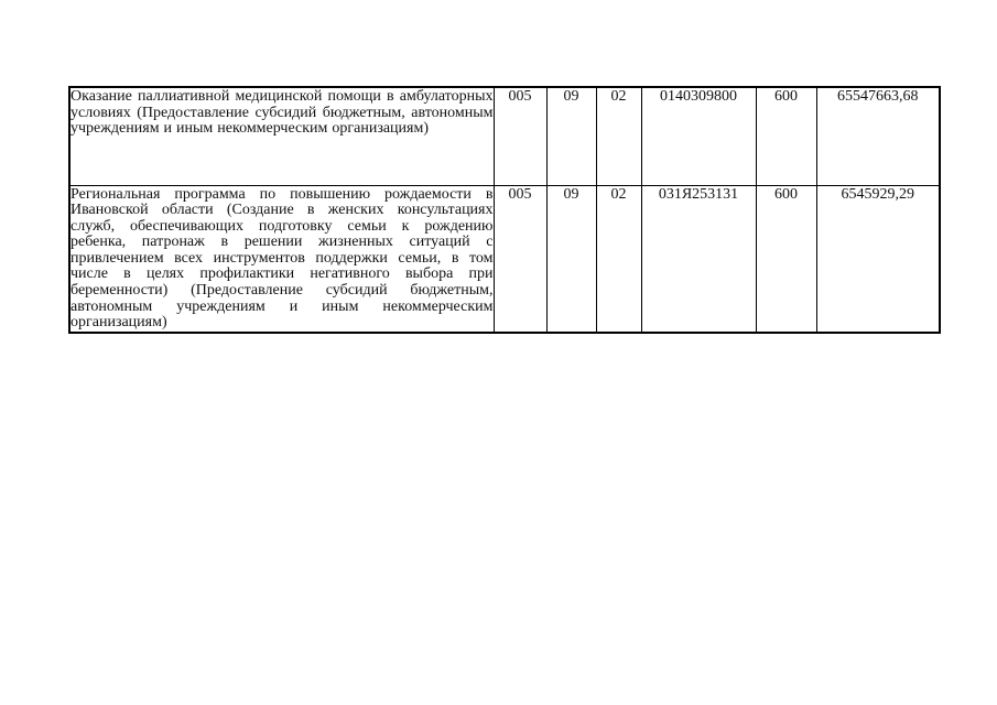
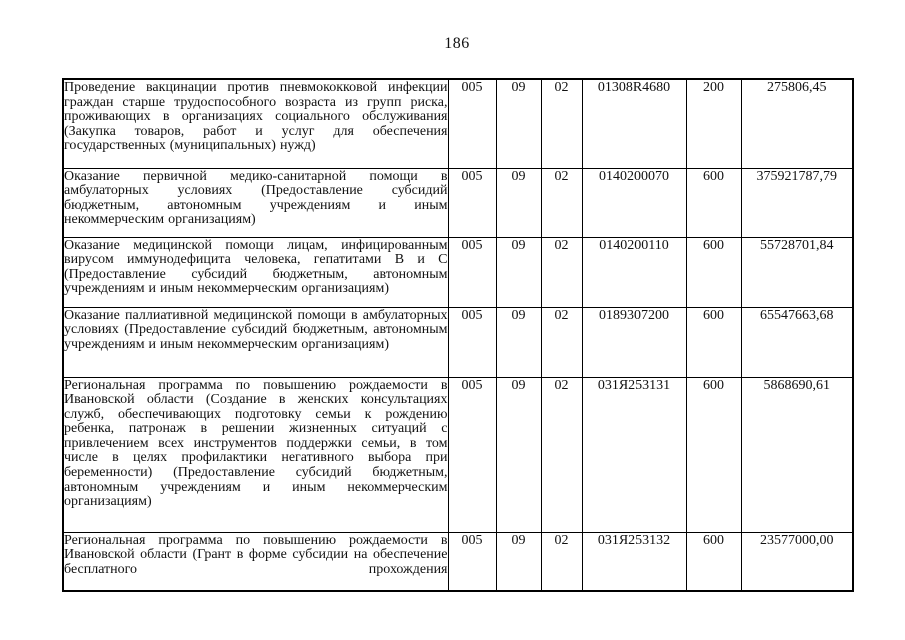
+ 186
+ Проведение вакцинации против пневмококковой инфекции граждан старше трудоспособного возраста из групп риска, проживающих в организациях социального обслуживания (Закупка товаров, работ и услуг для обеспечения государственных (муниципальных) нужд)	005	09	02	01308R4680	200	275806,45
+ Оказание первичной медико-санитарной помощи в амбулаторных условиях (Предоставление субсидий бюджетным, автономным учреждениям и иным некоммерческим организациям)	005	09	02	0140200070	600	375921787,79
+ Оказание медицинской помощи лицам, инфицированным вирусом иммунодефицита человека, гепатитами В и С (Предоставление субсидий бюджетным, автономным учреждениям и иным некоммерческим организациям)	005	09	02	0140200110	600	55728701,84
- Оказание паллиативной медицинской помощи в амбулаторных условиях (Предоставление субсидий бюджетным, автономным учреждениям и иным некоммерческим организациям)	005	09	02	0140309800	600	65547663,68
+ Оказание паллиативной медицинской помощи в амбулаторных условиях (Предоставление субсидий бюджетным, автономным учреждениям и иным некоммерческим организациям)	005	09	02	0189307200	600	65547663,68
- Региональная программа по повышению рождаемости в Ивановской области (Создание в женских консультациях служб, обеспечивающих подготовку семьи к рождению ребенка, патронаж в решении жизненных ситуаций с привлечением всех инструментов поддержки семьи, в том числе в целях профилактики негативного выбора при беременности) (Предоставление субсидий бюджетным, автономным учреждениям и иным некоммерческим организациям)	005	09	02	031Я253131	600	6545929,29
+ Региональная программа по повышению рождаемости в Ивановской области (Создание в женских консультациях служб, обеспечивающих подготовку семьи к рождению ребенка, патронаж в решении жизненных ситуаций с привлечением всех инструментов поддержки семьи, в том числе в целях профилактики негативного выбора при беременности) (Предоставление субсидий бюджетным, автономным учреждениям и иным некоммерческим организациям)	005	09	02	031Я253131	600	5868690,61
+ Региональная программа по повышению рождаемости в Ивановской области (Грант в форме субсидии на обеспечение бесплатного прохождения	005	09	02	031Я253132	600	23577000,00
